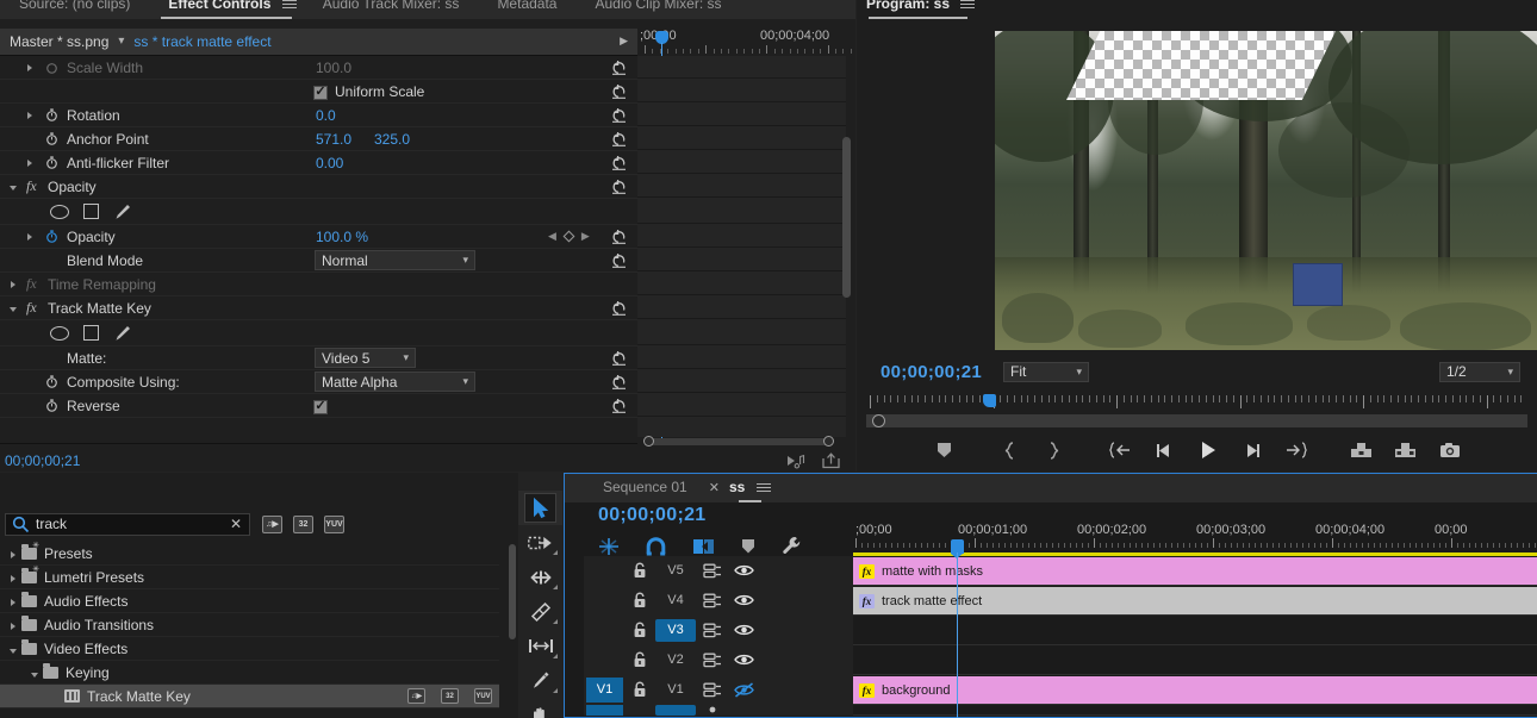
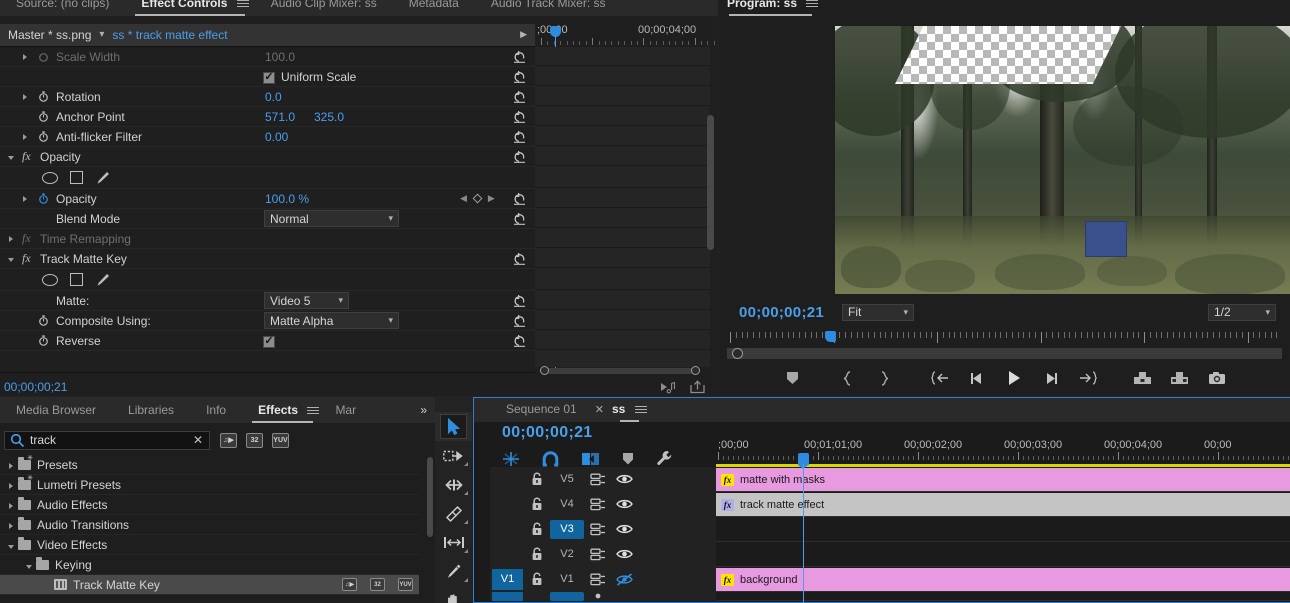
  Source: (no clips)
  Effect Controls
- Audio Track Mixer: ss
+ Audio Clip Mixer: ss
  Metadata
- Audio Clip Mixer: ss
+ Audio Track Mixer: ss
  Master * ss.png
  ▾
  ss * track matte effect
  ▶
  00;00;04;00
  Scale Width
  100.0
  ✓
  Uniform Scale
  Rotation
  0.0
  Anchor Point
  571.0
  325.0
  Anti-flicker Filter
  0.00
  fx
  Opacity
  Opacity
  100.0 %
  ◀
  ▶
  Blend Mode
  Normal
  ▾
  fx
  Time Remapping
  fx
  Track Matte Key
  Matte:
  Video 5
  ▾
  Composite Using:
  Matte Alpha
  ▾
  ✓
  Reverse
  00;00;00;21
  Program: ss
  00;00;00;21
  Fit
  ▾
  1/2
  ▾
+ Media Browser
+ Libraries
+ Info
+ Effects
+ Mar
+ »
  track
  ✕
  Presets
  Lumetri Presets
  Audio Effects
  Audio Transitions
  Video Effects
  Keying
  Track Matte Key
  Sequence 01
  ✕
  ss
  00;00;00;21
  ;00;00
- 00;00;01;00
+ 00;01;01;00
  00;00;02;00
  00;00;03;00
  00;00;04;00
  00;00
  V5
  fx
  matte with masks
  V4
  fx
  track matte effect
  V3
  V2
  V1
  V1
  fx
  background
